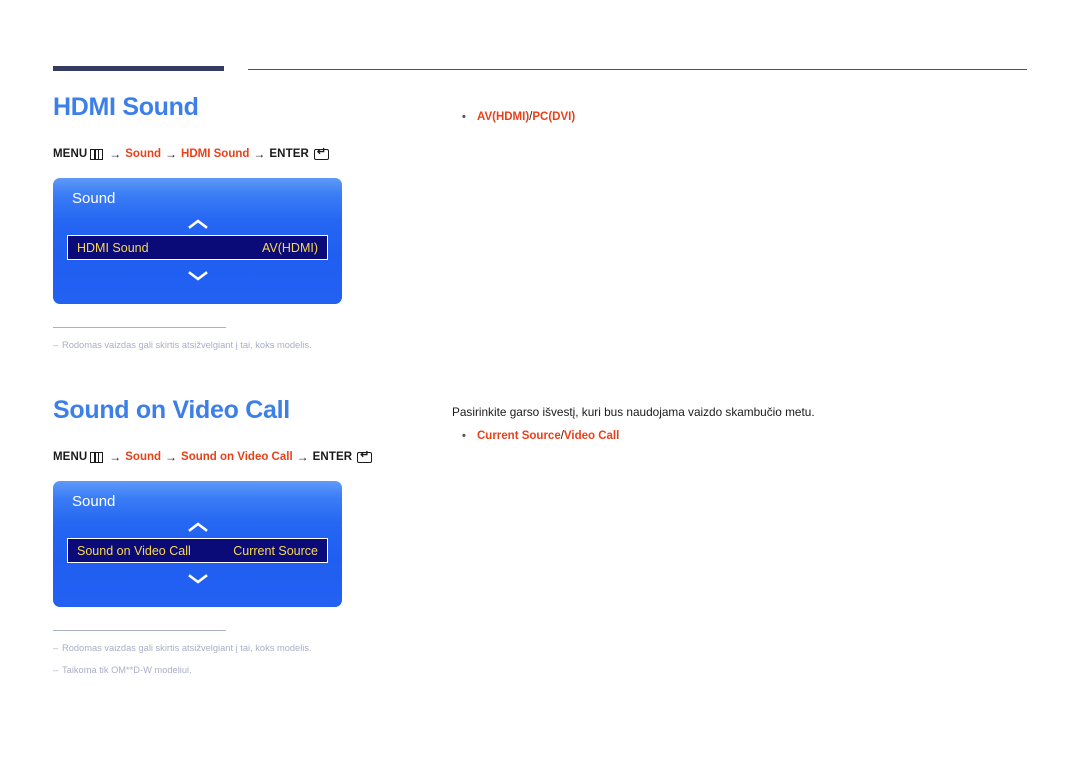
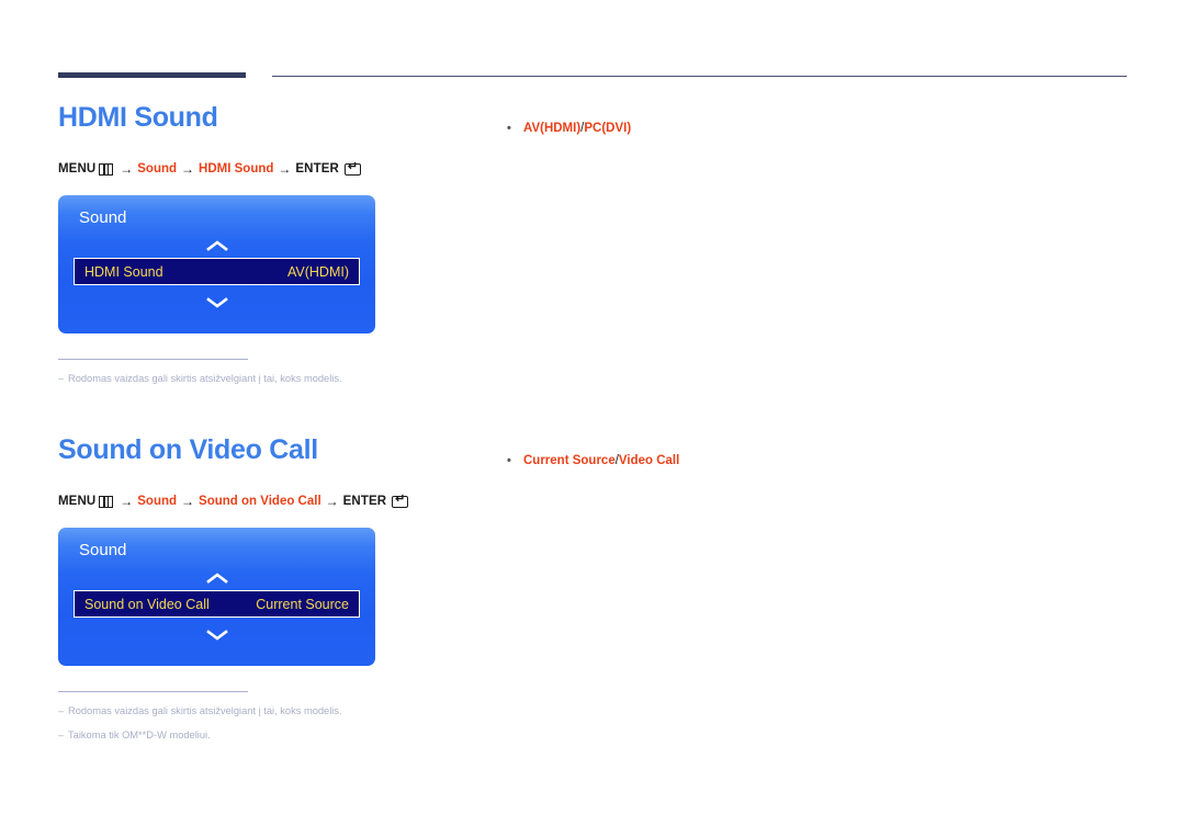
  HDMI Sound
  MENU
  →
  Sound
  →
  HDMI Sound
  →
  ENTER
  ↵
  Sound
  HDMI Sound
  AV(HDMI)
  –
  Rodomas vaizdas gali skirtis atsižvelgiant į tai, koks modelis.
  •
  AV(HDMI)
  /
  PC(DVI)
  Sound on Video Call
  MENU
  →
  Sound
  →
  Sound on Video Call
  →
  ENTER
  ↵
  Sound
  Sound on Video Call
  Current Source
  –
  Rodomas vaizdas gali skirtis atsižvelgiant į tai, koks modelis.
  –
  Taikoma tik OM**D-W modeliui.
- Pasirinkite garso išvestį, kuri bus naudojama vaizdo skambučio metu.
  •
  Current Source
  /
  Video Call
